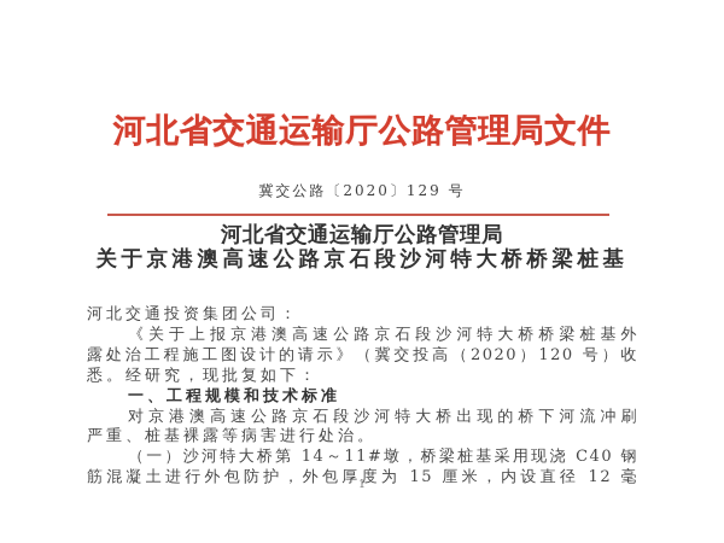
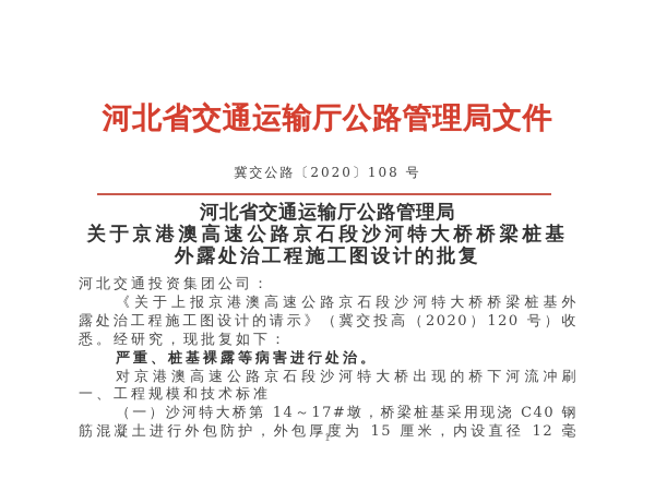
  河北省交通运输厅公路管理局文件
- 冀交公路〔2020〕129 号
+ 冀交公路〔2020〕108 号
  河北省交通运输厅公路管理局
  关于京港澳高速公路京石段沙河特大桥桥梁桩基
+ 外露处治工程施工图设计的批复
  河北交通投资集团公司：
  《关于上报京港澳高速公路京石段沙河特大桥桥梁桩基外
  露处治工程施工图设计的请示》（冀交投高（2020）120 号）收
  悉。经研究，现批复如下：
- 一、工程规模和技术标准
+ 严重、桩基裸露等病害进行处治。
  对京港澳高速公路京石段沙河特大桥出现的桥下河流冲刷
- 严重、桩基裸露等病害进行处治。
+ 一、工程规模和技术标准
- （一）沙河特大桥第 14～11#墩，桥梁桩基采用现浇 C40 钢
+ （一）沙河特大桥第 14～17#墩，桥梁桩基采用现浇 C40 钢
  筋混凝土进行外包防护，外包厚度为 15 厘米，内设直径 12 毫
  1
